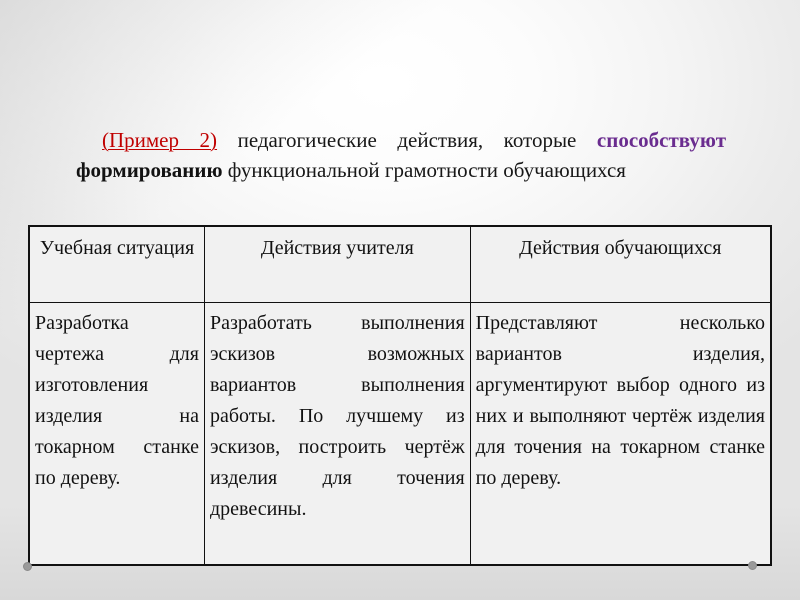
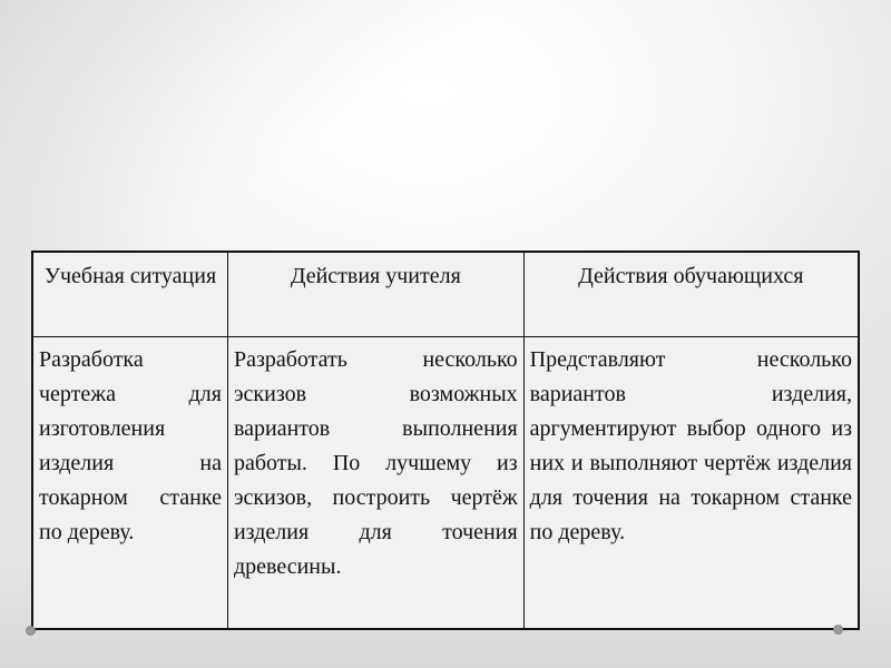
- (Пример 2) педагогические действия, которые способствуют формированию функциональной грамотности обучающихся
  Учебная ситуация	Действия учителя	Действия обучающихся
- Разработка чертежа для изготовления изделия на токарном станке по дереву.	Разработать выполнения эскизов возможных вариантов выполнения работы. По лучшему из эскизов, построить чертёж изделия для точения древесины.	Представляют несколько вариантов изделия, аргументируют выбор одного из них и выполняют чертёж изделия для точения на токарном станке по дереву.
+ Разработка чертежа для изготовления изделия на токарном станке по дереву.	Разработать несколько эскизов возможных вариантов выполнения работы. По лучшему из эскизов, построить чертёж изделия для точения древесины.	Представляют несколько вариантов изделия, аргументируют выбор одного из них и выполняют чертёж изделия для точения на токарном станке по дереву.
